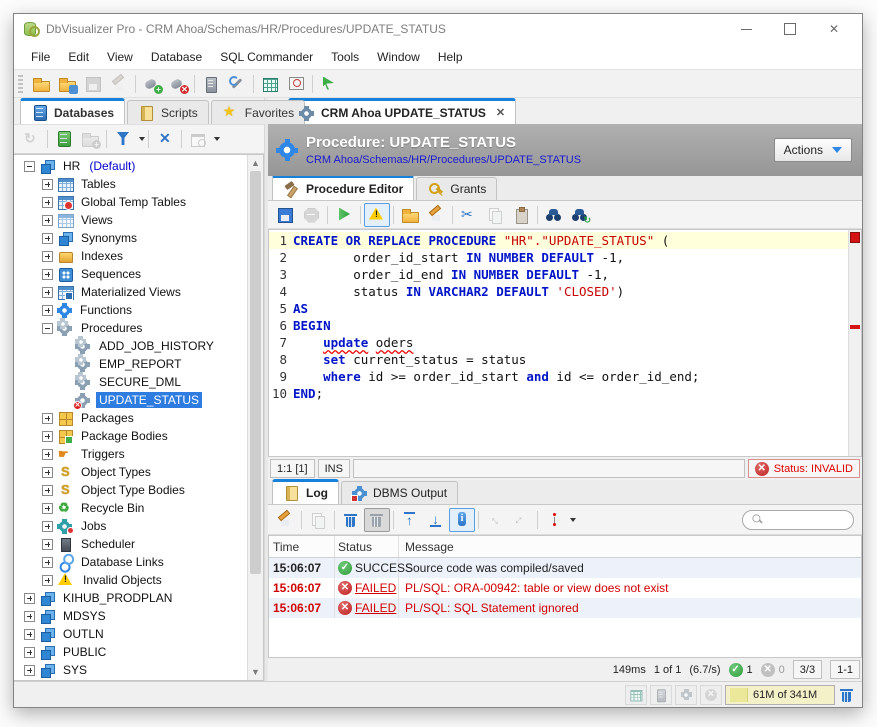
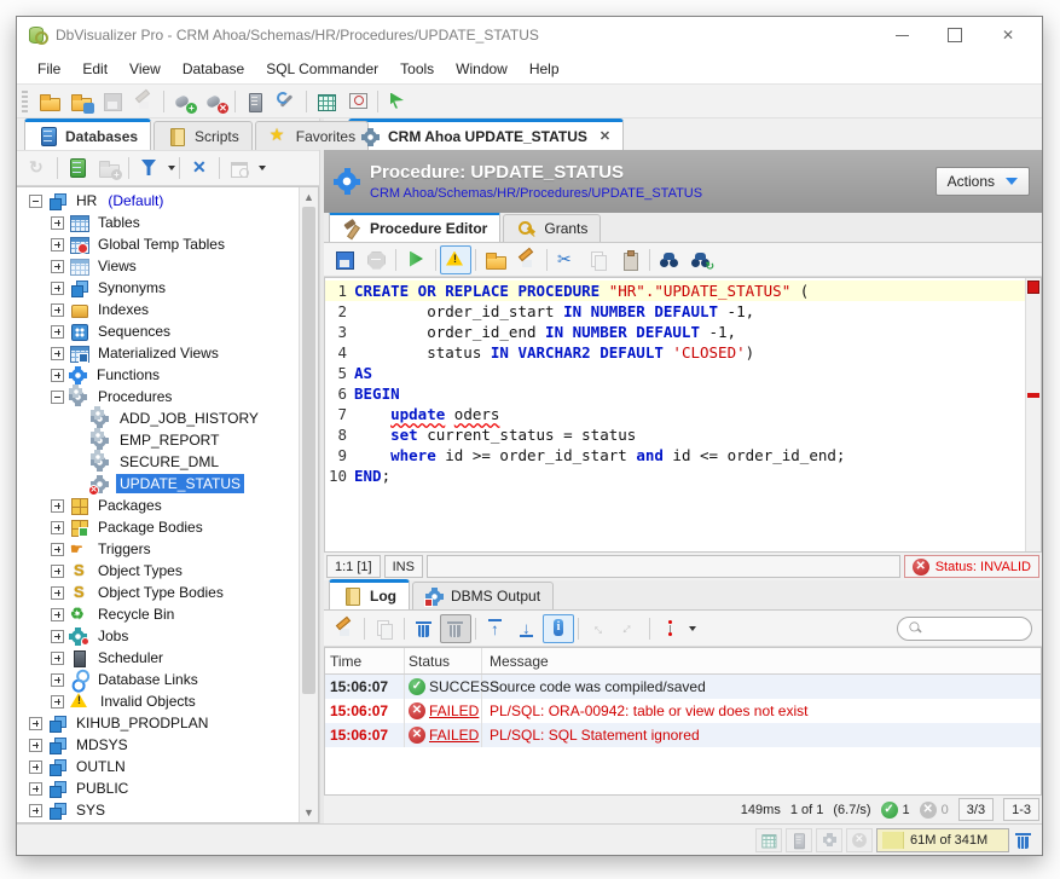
  DbVisualizer Pro - CRM Ahoa/Schemas/HR/Procedures/UPDATE_STATUS
  File
  Edit
  View
  Database
  SQL Commander
  Tools
  Window
  Help
  +
  ✕
  Databases
  Scripts
  Favorites
  +
  HR
  (Default)
  Tables
  Global Temp Tables
  Views
  Synonyms
  Indexes
  Sequences
  Materialized Views
  Functions
  Procedures
  ADD_JOB_HISTORY
  EMP_REPORT
  SECURE_DML
  UPDATE_STATUS
  Packages
  Package Bodies
  Triggers
  Object Types
  Object Type Bodies
  Recycle Bin
  Jobs
  Scheduler
  Database Links
  Invalid Objects
  KIHUB_PRODPLAN
  MDSYS
  OUTLN
  PUBLIC
  SYS
  ▲
  ▼
  CRM Ahoa UPDATE_STATUS
  Procedure: UPDATE_STATUS
  CRM Ahoa/Schemas/HR/Procedures/UPDATE_STATUS
  Actions
  Procedure Editor
  Grants
  1
  CREATE OR REPLACE PROCEDURE "HR"."UPDATE_STATUS" (
  2
  order_id_start IN NUMBER DEFAULT -1,
  3
  order_id_end IN NUMBER DEFAULT -1,
  4
  status IN VARCHAR2 DEFAULT 'CLOSED')
  5
  AS
  6
  BEGIN
  7
  update oders
  8
  set current_status = status
  9
  where id >= order_id_start and id <= order_id_end;
  10
  END;
  1:1 [1]
  INS
  Status: INVALID
  Log
  DBMS Output
  Time
  Status
  Message
  15:06:07
  SUCCESS
  Source code was compiled/saved
  15:06:07
  FAILED
  PL/SQL: ORA-00942: table or view does not exist
  15:06:07
  FAILED
  PL/SQL: SQL Statement ignored
  149ms
  1 of 1
  (6.7/s)
  1
  0
  3/3
- 1-1
+ 1-3
  61M of 341M
